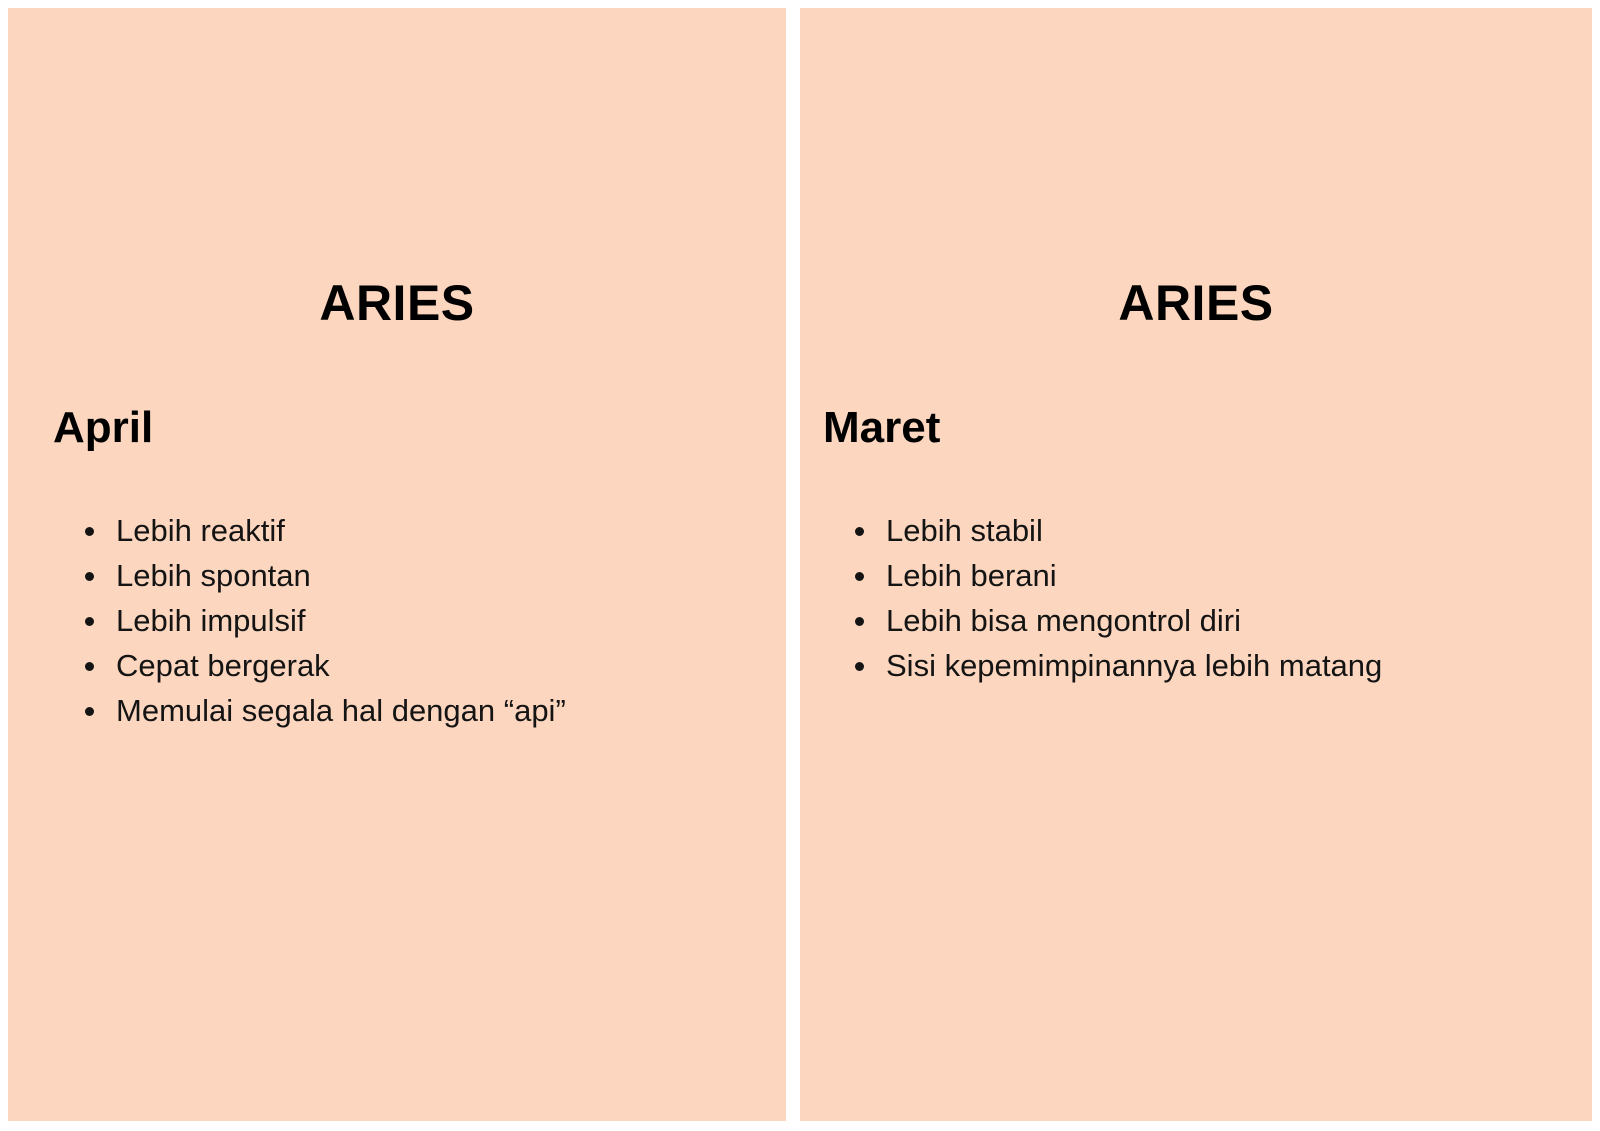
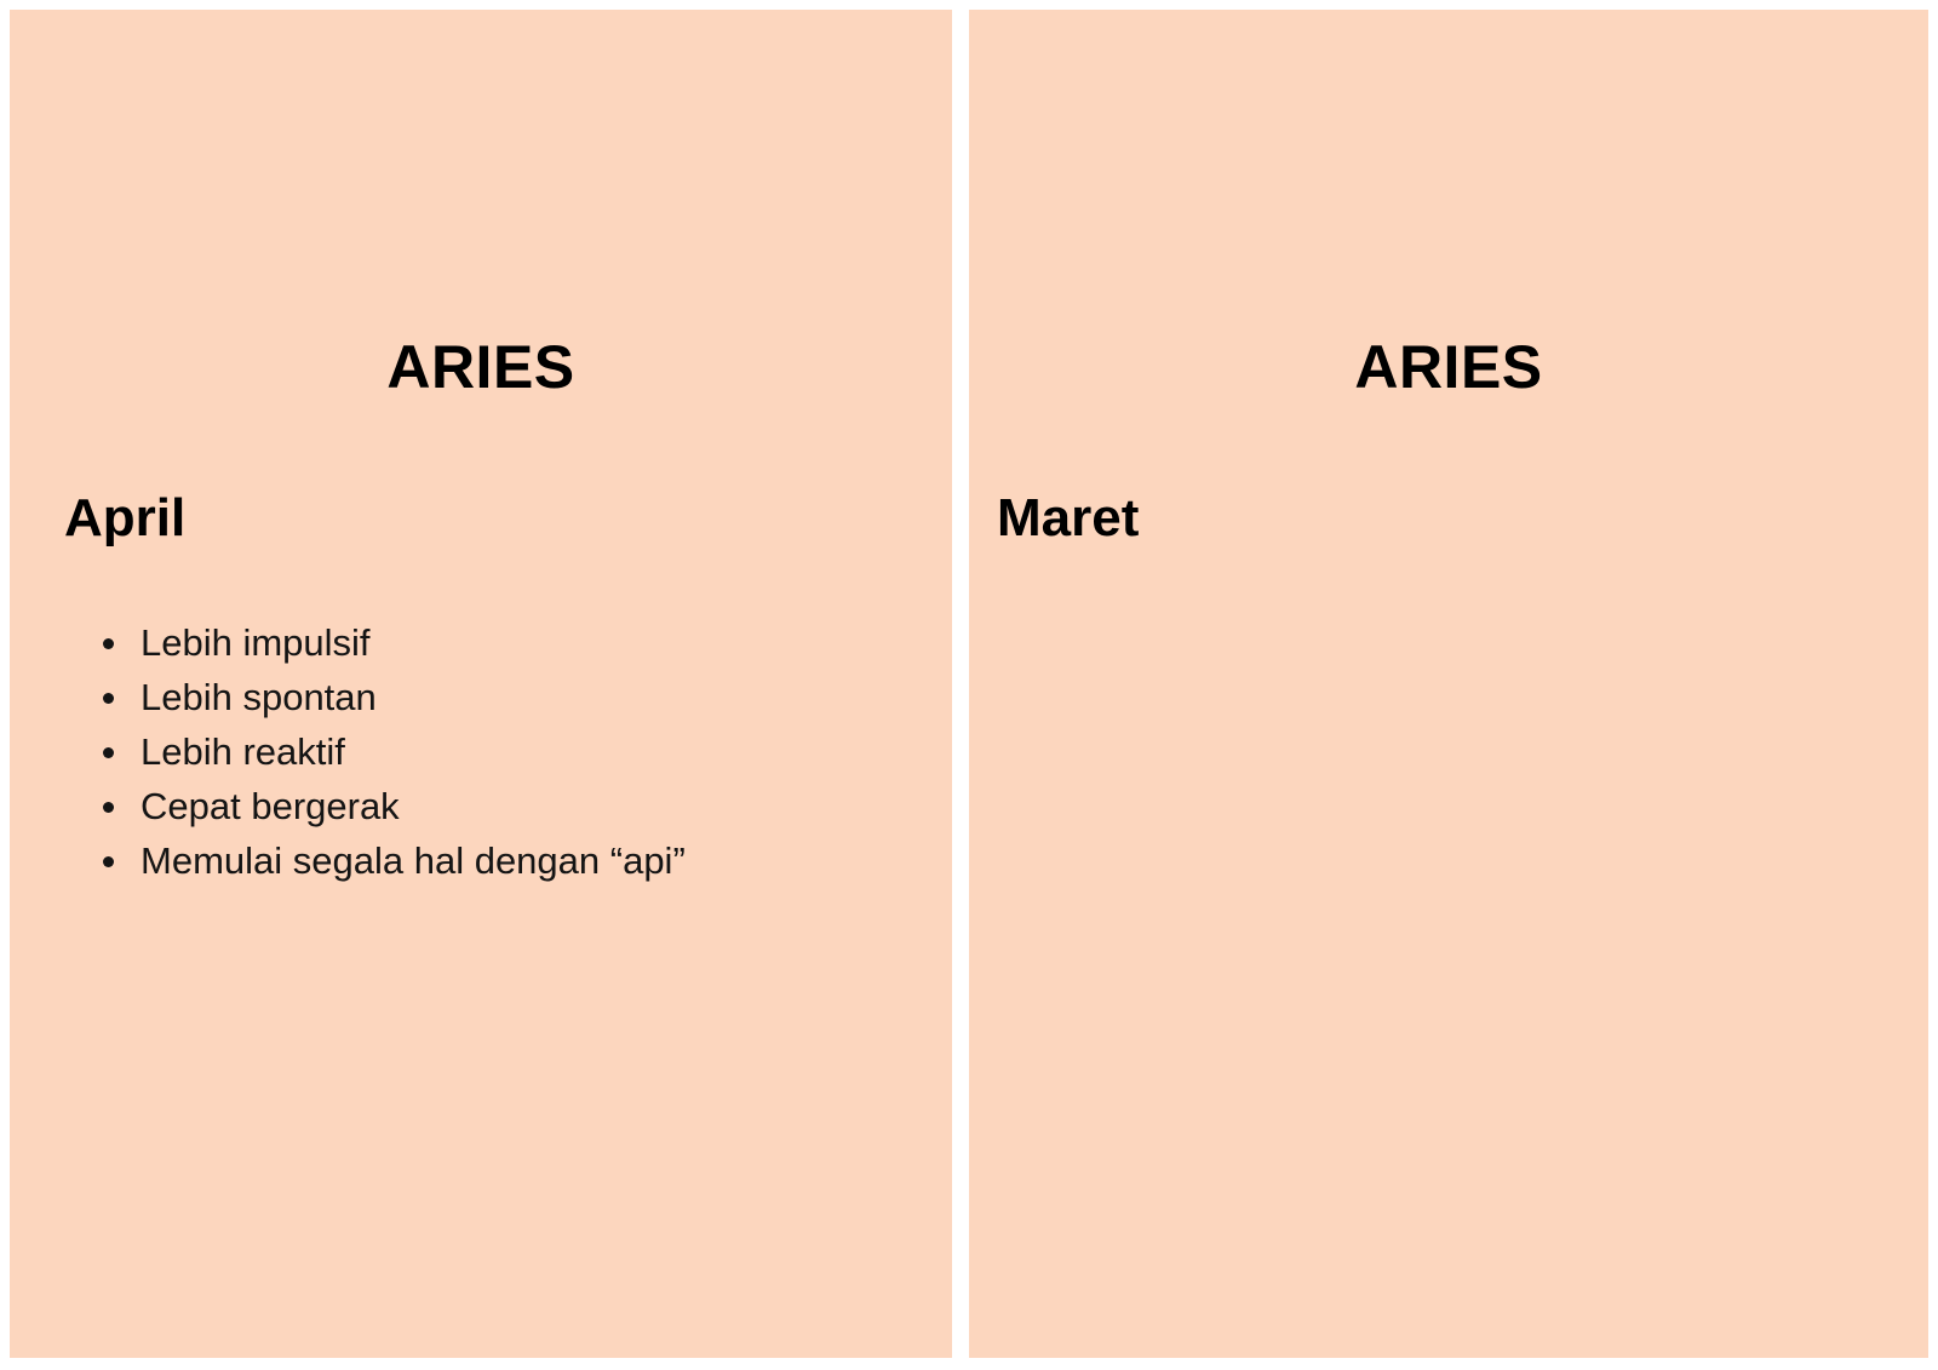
  ARIES
  April
- Lebih reaktif
+ Lebih impulsif
  Lebih spontan
- Lebih impulsif
+ Lebih reaktif
  Cepat bergerak
  Memulai segala hal dengan “api”
  ARIES
  Maret
- Lebih stabil
- Lebih berani
- Lebih bisa mengontrol diri
- Sisi kepemimpinannya lebih matang
